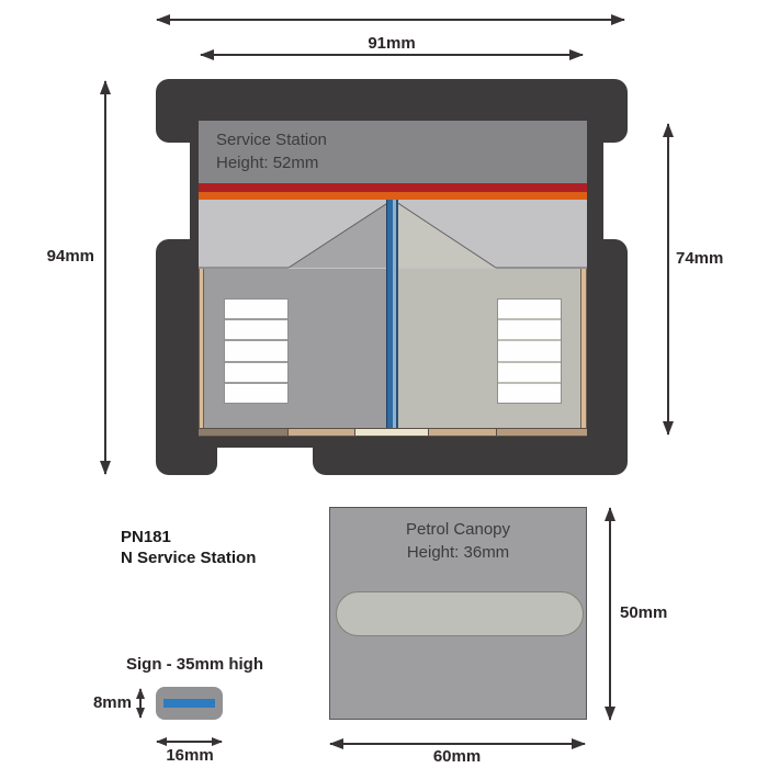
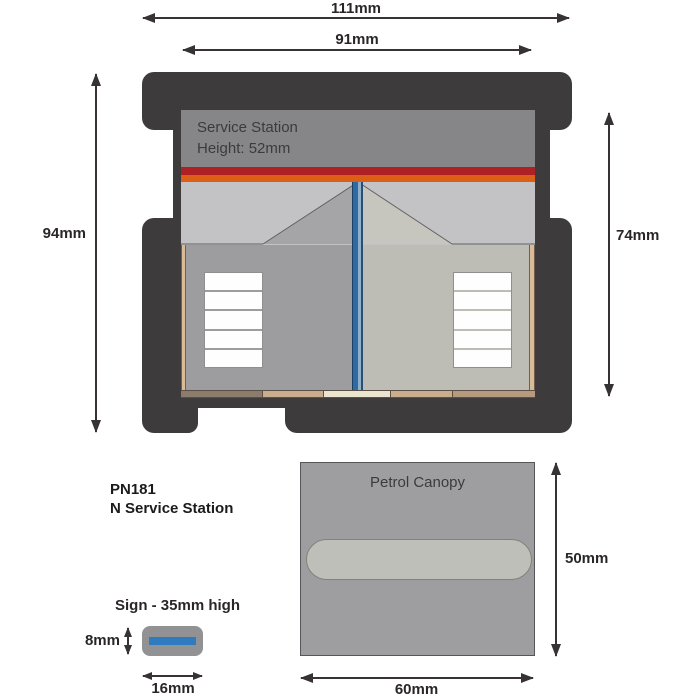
+ 111mm
  91mm
  94mm
  74mm
  Service Station
  Height: 52mm
  PN181
  N Service Station
  Petrol Canopy
- Height: 36mm
  50mm
  60mm
  Sign - 35mm high
  8mm
  16mm
